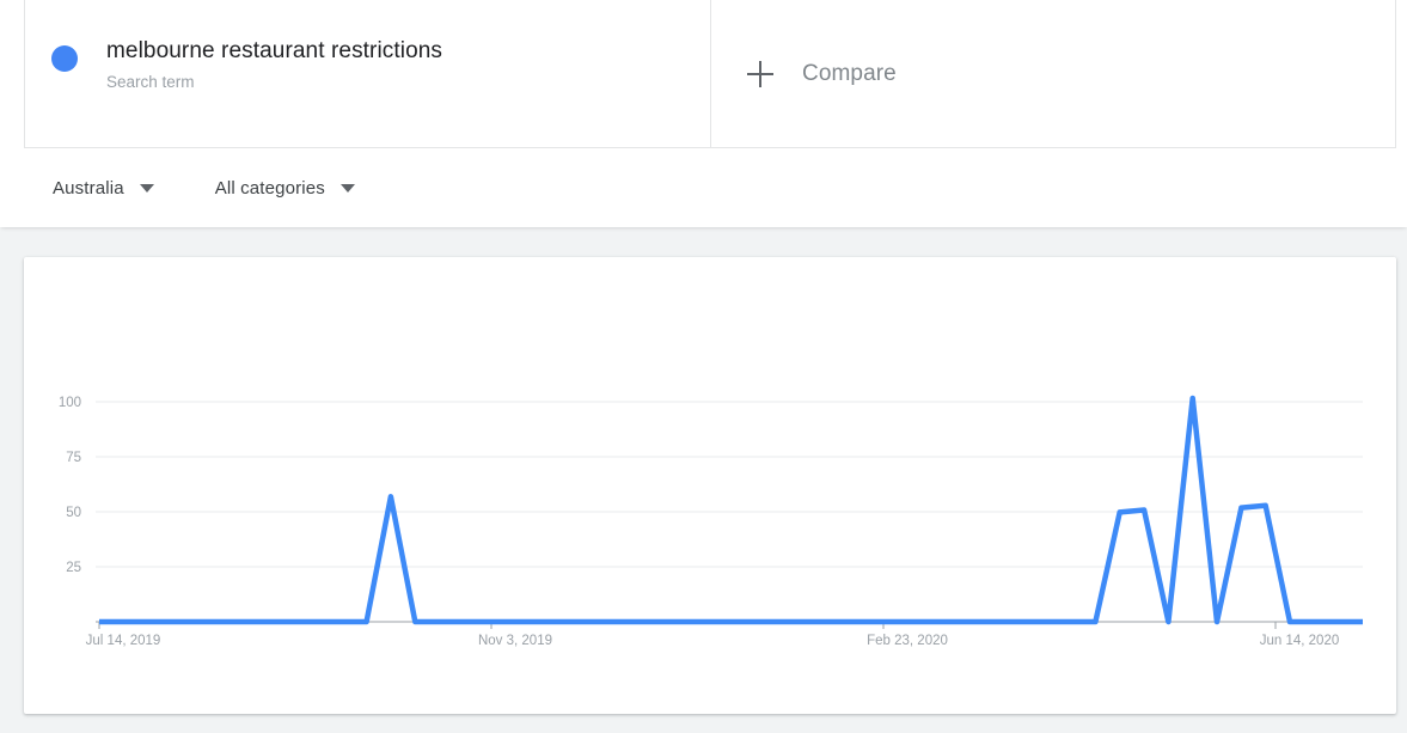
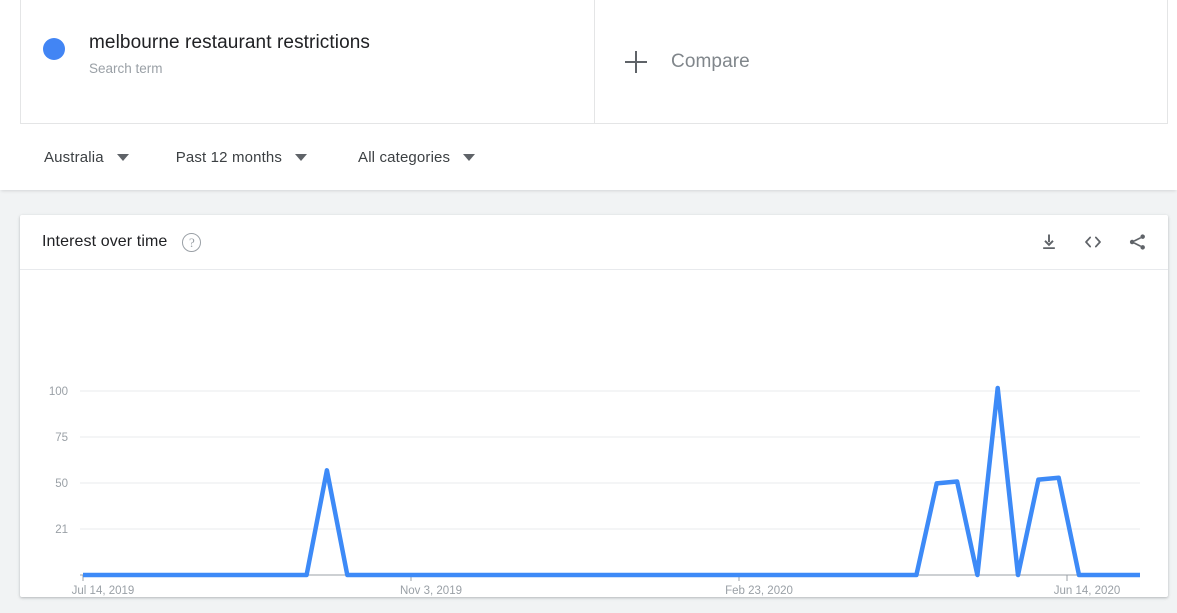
  melbourne restaurant restrictions
  Search term
  Compare
  Australia
+ Past 12 months
  All categories
+ Interest over time
+ ?
  100
  75
  50
- 25
+ 21
  Jul 14, 2019
  Nov 3, 2019
  Feb 23, 2020
  Jun 14, 2020
